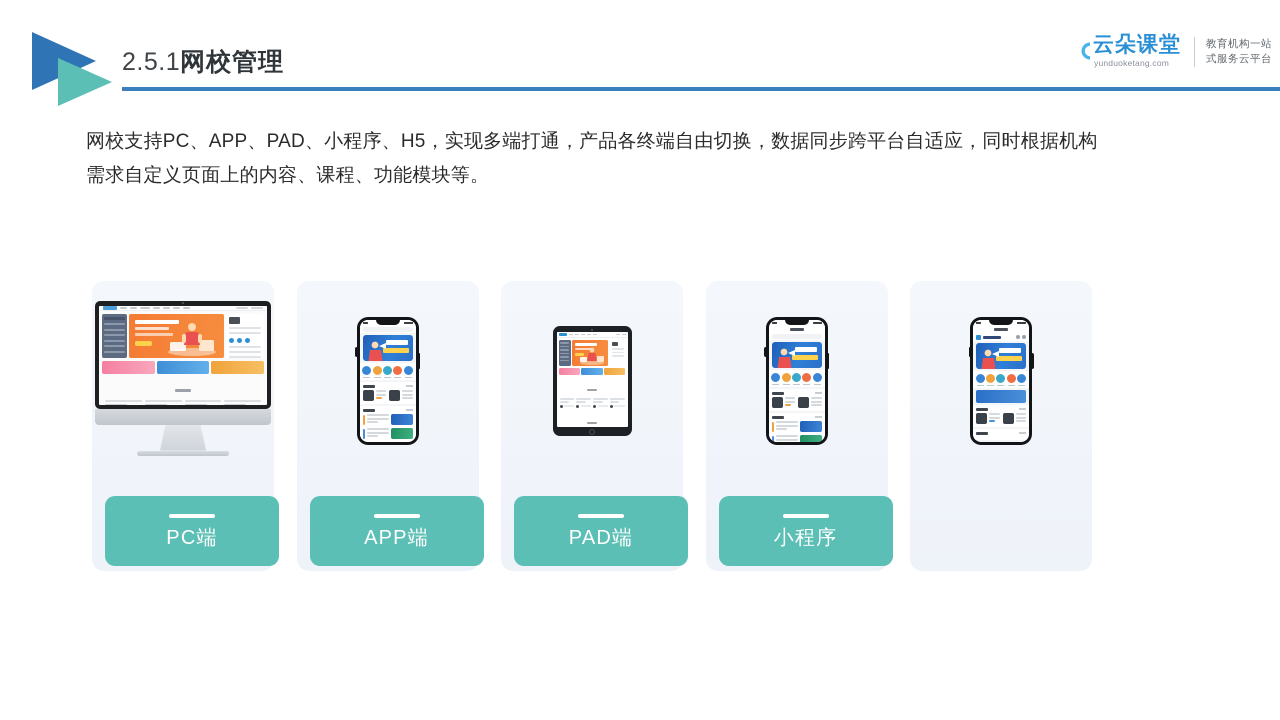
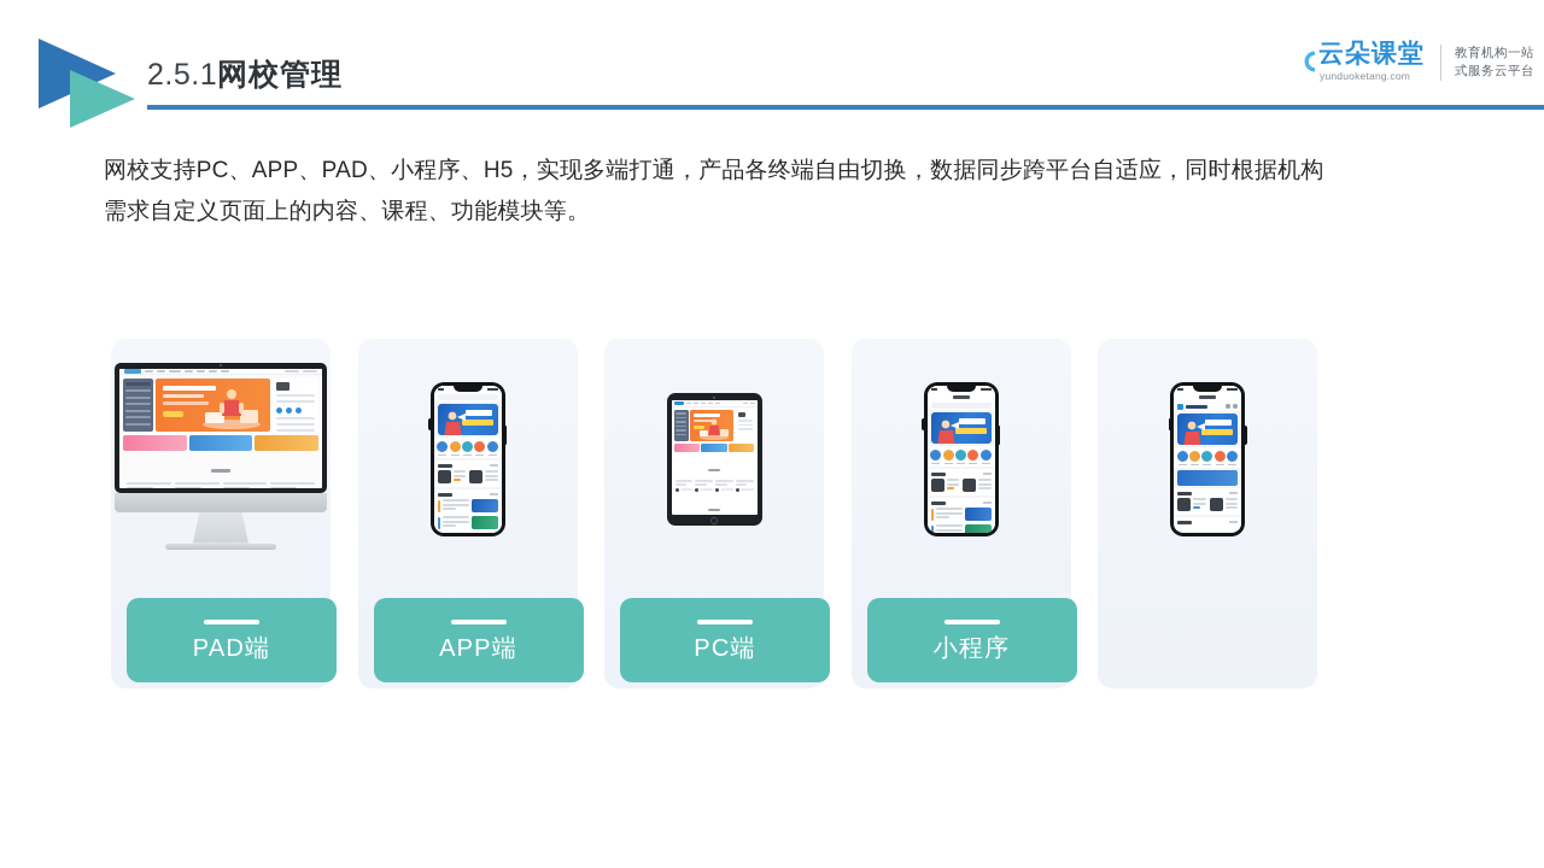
  2.5.1网校管理
  云朵课堂
  yunduoketang.com
  教育机构一站
  式服务云平台
  网校支持PC、APP、PAD、小程序、H5，实现多端打通，产品各终端自由切换，数据同步跨平台自适应，同时根据机构
  需求自定义页面上的内容、课程、功能模块等。
- PC端
+ PAD端
  APP端
- PAD端
+ PC端
  小程序
